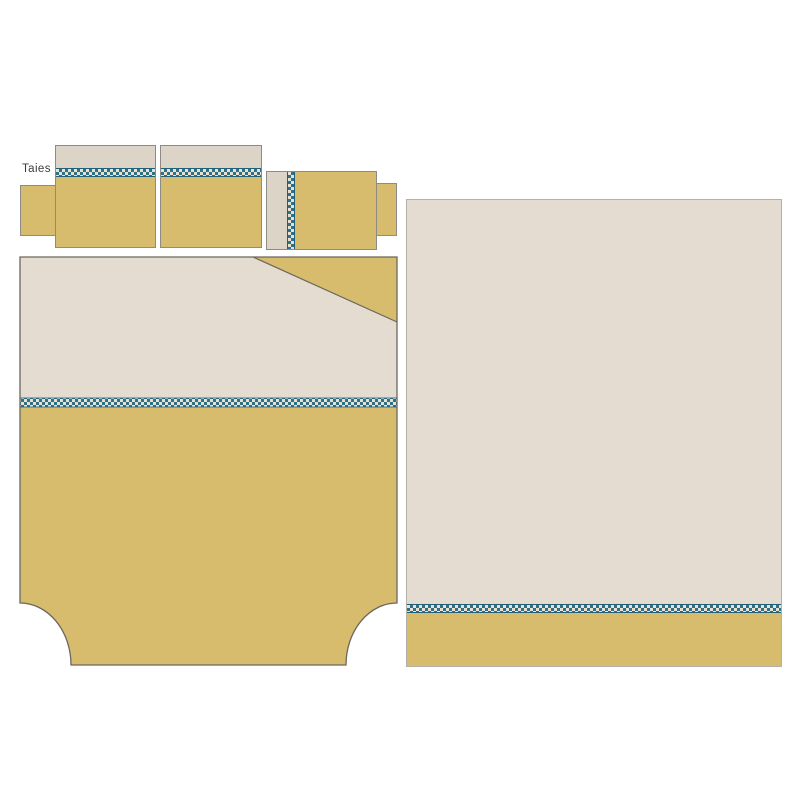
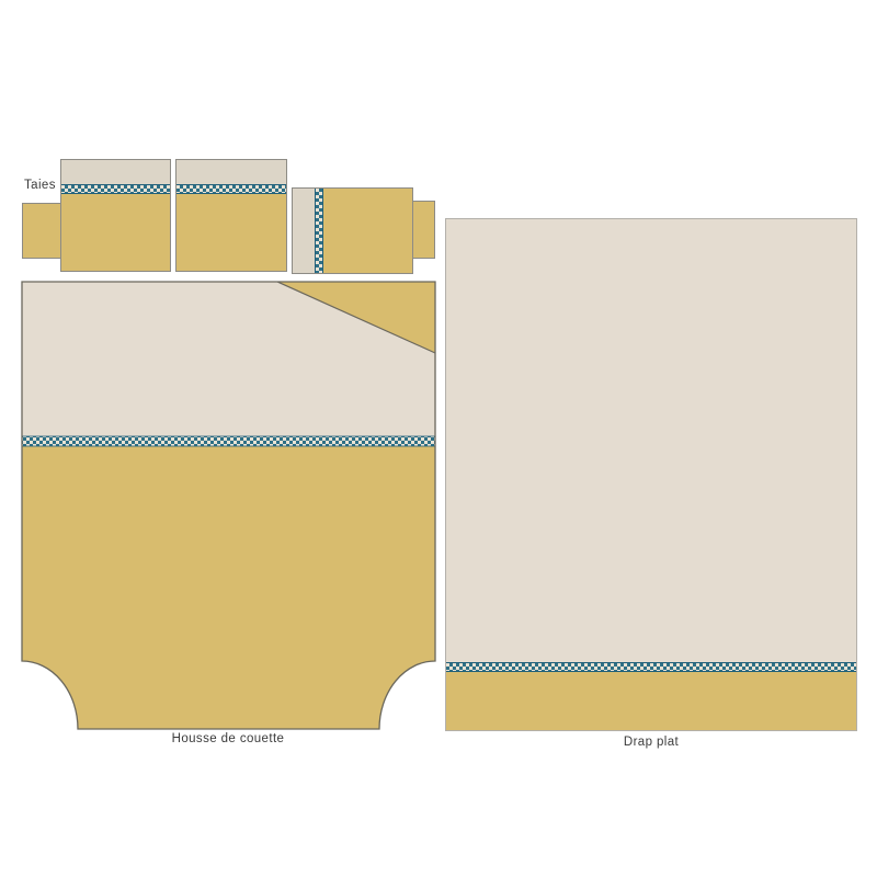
  Taies
+ Housse de couette
+ Drap plat
